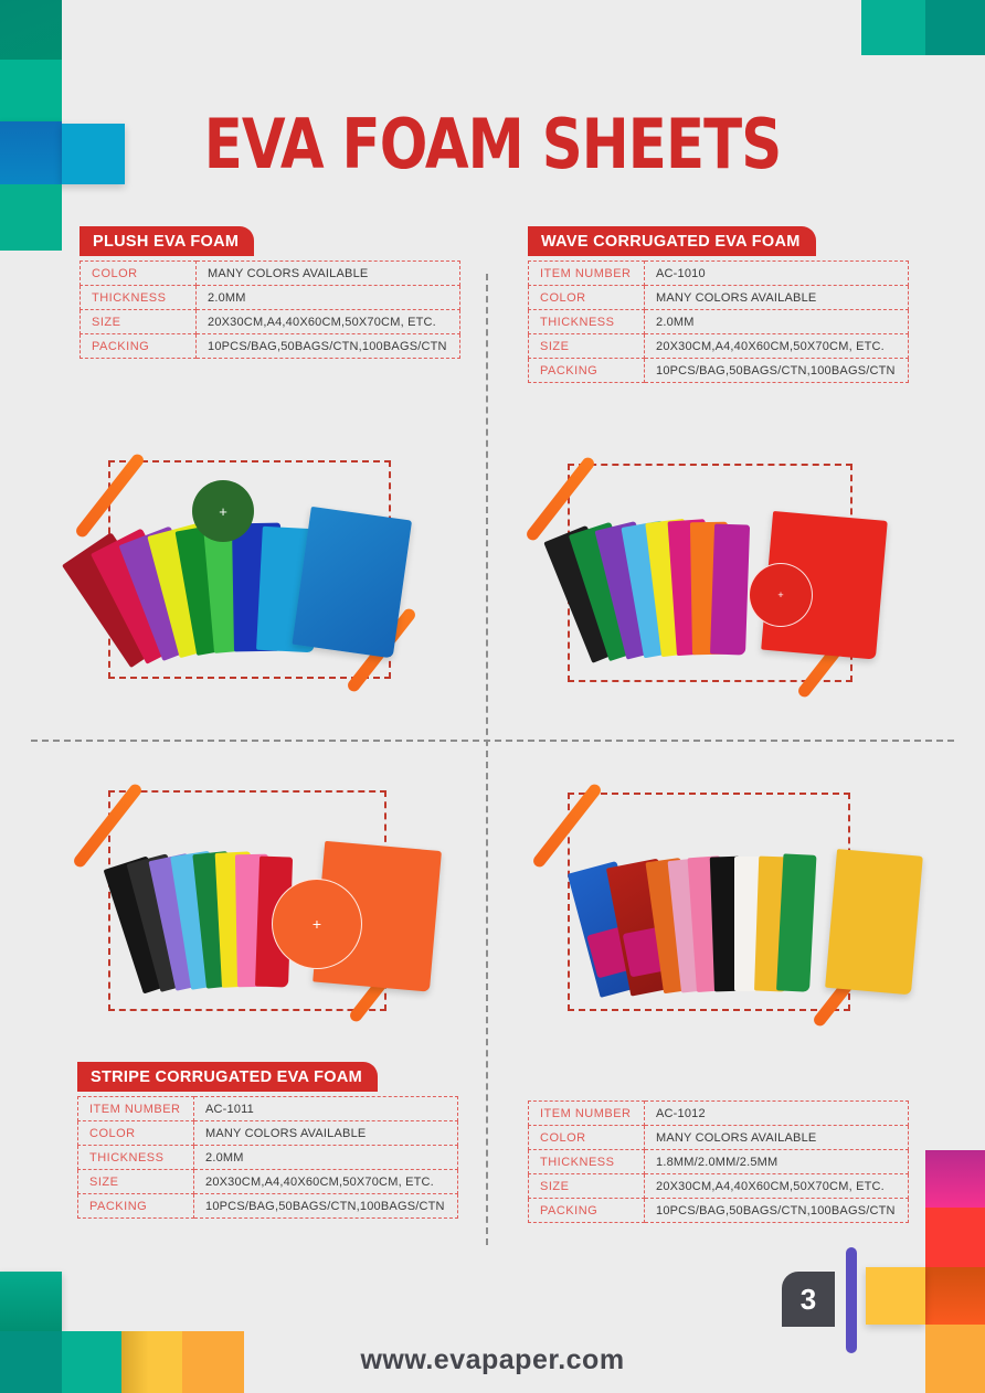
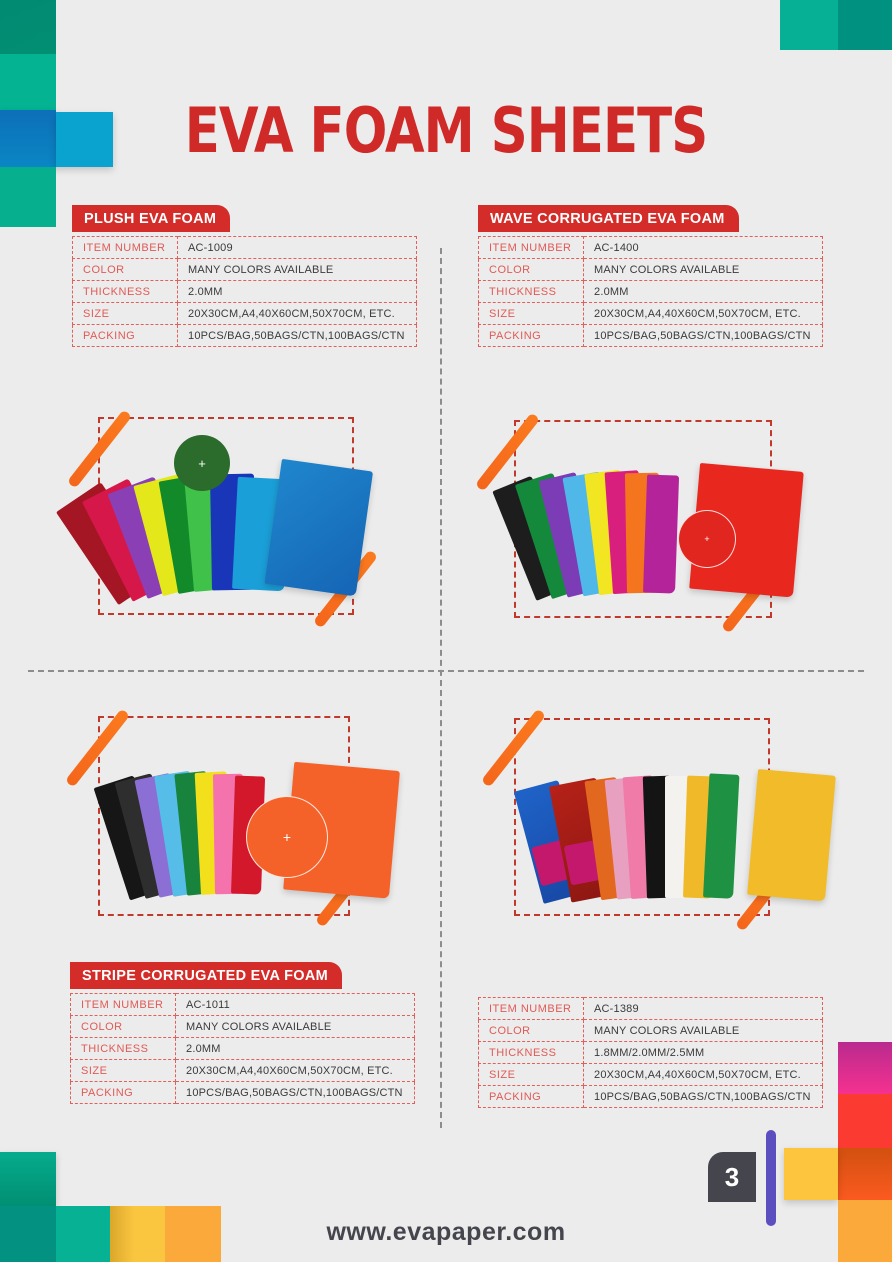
  EVA FOAM SHEETS
  PLUSH EVA FOAM
+ ITEM NUMBER	AC-1009
  COLOR	MANY COLORS AVAILABLE
  THICKNESS	2.0MM
  SIZE	20X30CM,A4,40X60CM,50X70CM, ETC.
  PACKING	10PCS/BAG,50BAGS/CTN,100BAGS/CTN
  +
  WAVE CORRUGATED EVA FOAM
- ITEM NUMBER	AC-1010
+ ITEM NUMBER	AC-1400
  COLOR	MANY COLORS AVAILABLE
  THICKNESS	2.0MM
  SIZE	20X30CM,A4,40X60CM,50X70CM, ETC.
  PACKING	10PCS/BAG,50BAGS/CTN,100BAGS/CTN
  +
  +
  STRIPE CORRUGATED EVA FOAM
  ITEM NUMBER	AC-1011
  COLOR	MANY COLORS AVAILABLE
  THICKNESS	2.0MM
  SIZE	20X30CM,A4,40X60CM,50X70CM, ETC.
  PACKING	10PCS/BAG,50BAGS/CTN,100BAGS/CTN
- ITEM NUMBER	AC-1012
+ ITEM NUMBER	AC-1389
  COLOR	MANY COLORS AVAILABLE
  THICKNESS	1.8MM/2.0MM/2.5MM
  SIZE	20X30CM,A4,40X60CM,50X70CM, ETC.
  PACKING	10PCS/BAG,50BAGS/CTN,100BAGS/CTN
  3
  www.evapaper.com
